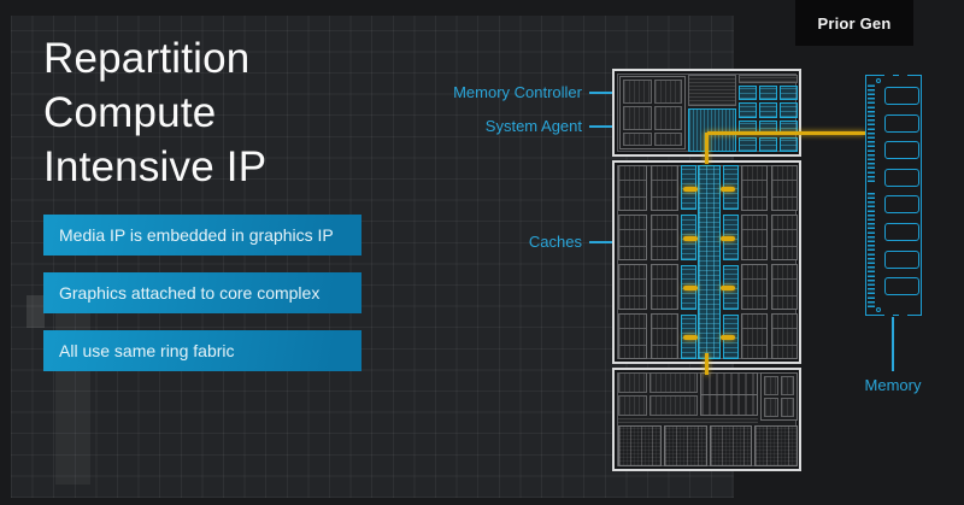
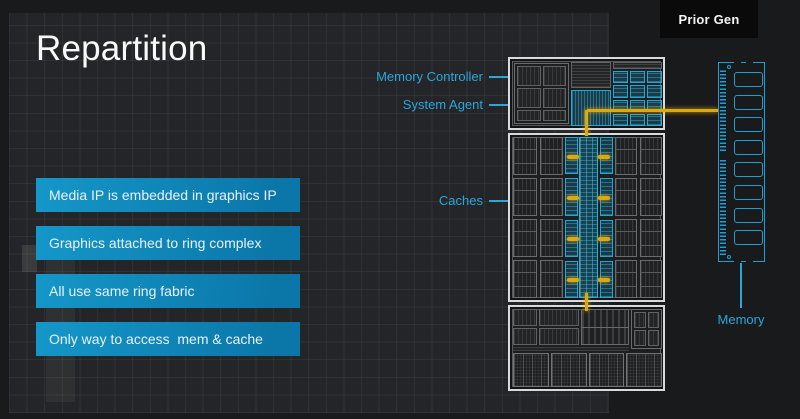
  Prior Gen
  Repartition
- Compute
- Intensive IP
  Media IP is embedded in graphics IP
- Graphics attached to core complex
+ Graphics attached to ring complex
  All use same ring fabric
+ Only way to access mem & cache
  Memory Controller
  System Agent
  Caches
  Memory
